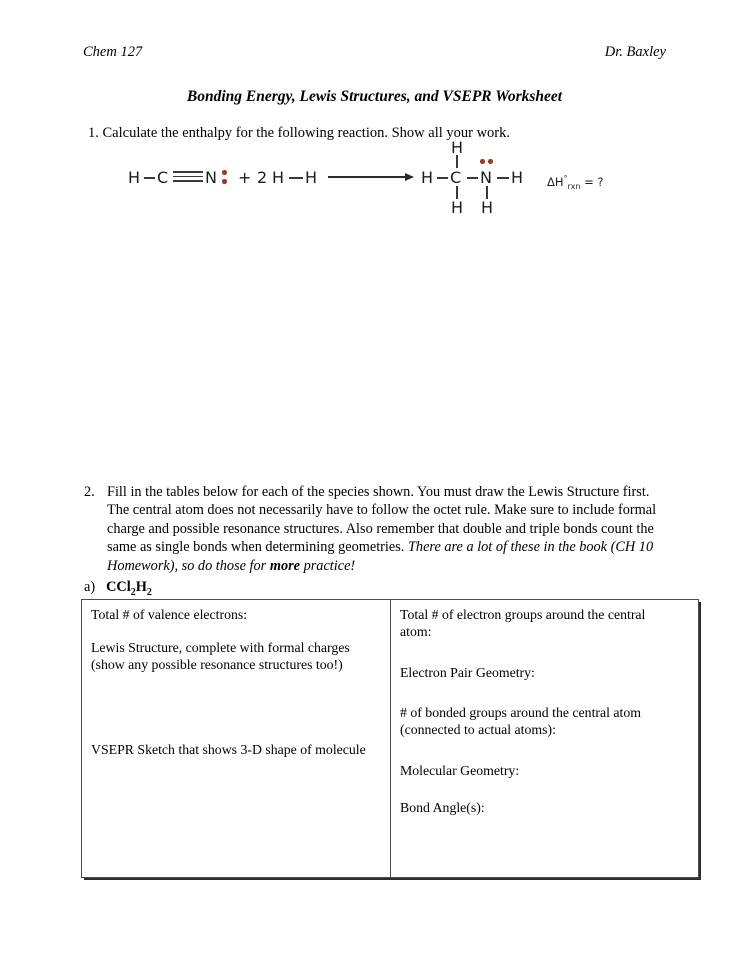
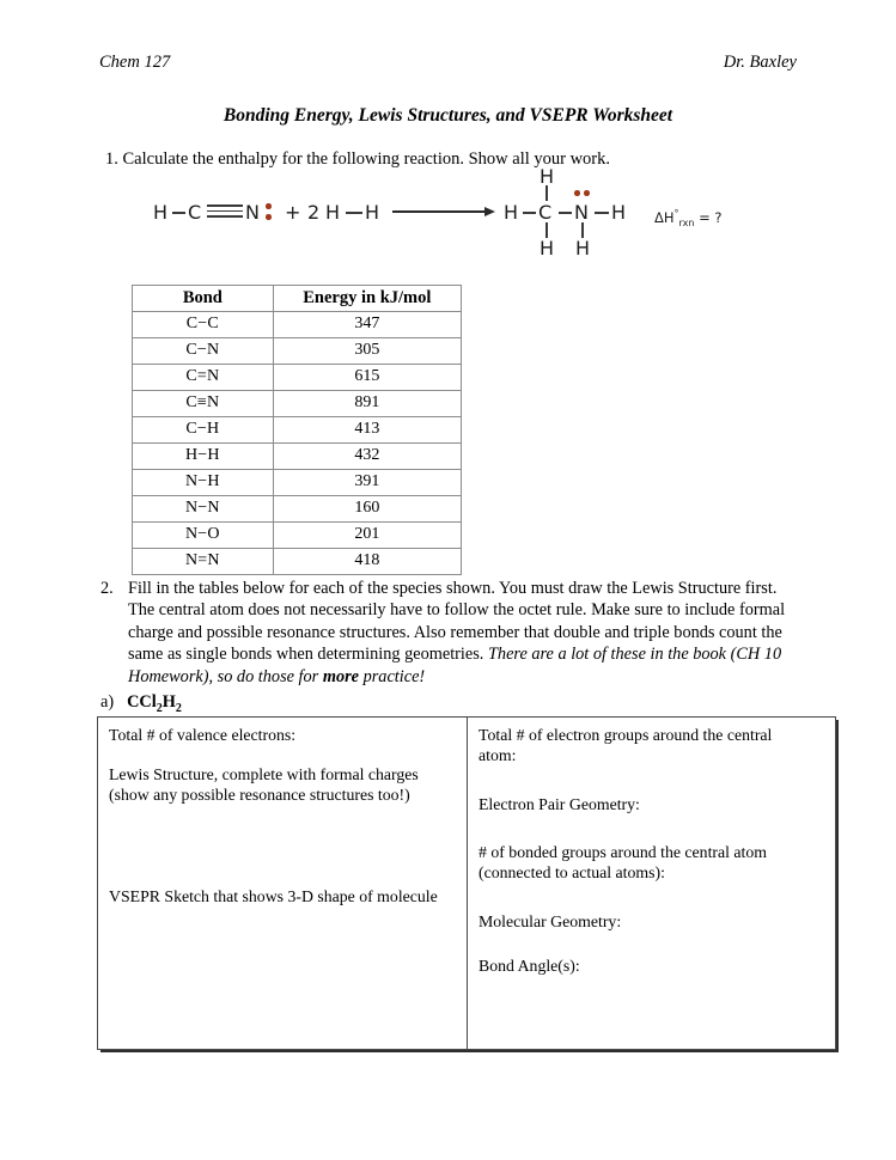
  Chem 127
  Dr. Baxley
  Bonding Energy, Lewis Structures, and VSEPR Worksheet
  1. Calculate the enthalpy for the following reaction. Show all your work.
  H
  C
  N
  +
  2
  H
  H
  H
  C
  N
  H
  H
  H
  H
  ΔH°rxn = ?
+ Bond	Energy in kJ/mol
+ C−C	347
+ C−N	305
+ C=N	615
+ C≡N	891
+ C−H	413
+ H−H	432
+ N−H	391
+ N−N	160
+ N−O	201
+ N=N	418
  2.
  Fill in the tables below for each of the species shown. You must draw the Lewis Structure first. The central atom does not necessarily have to follow the octet rule. Make sure to include formal charge and possible resonance structures. Also remember that double and triple bonds count the same as single bonds when determining geometries. There are a lot of these in the book (CH 10 Homework), so do those for more practice!
  a) CCl2H2
  Total # of valence electrons:
  Lewis Structure, complete with formal charges
  (show any possible resonance structures too!)
  VSEPR Sketch that shows 3-D shape of molecule
  Total # of electron groups around the central
  atom:
  Electron Pair Geometry:
  # of bonded groups around the central atom
  (connected to actual atoms):
  Molecular Geometry:
  Bond Angle(s):
